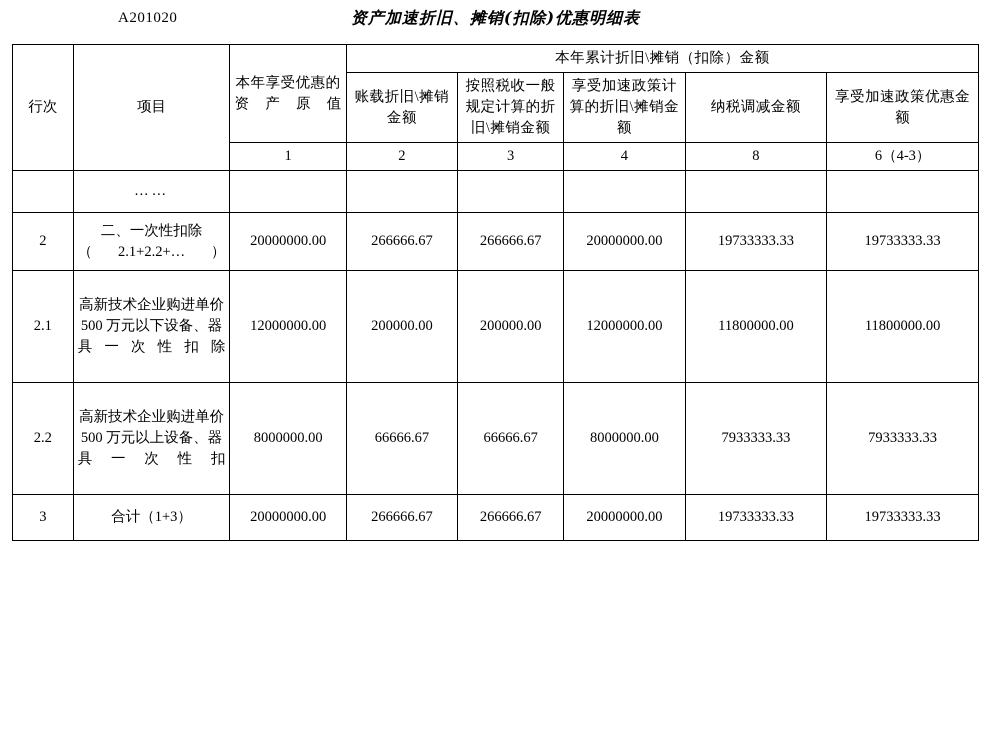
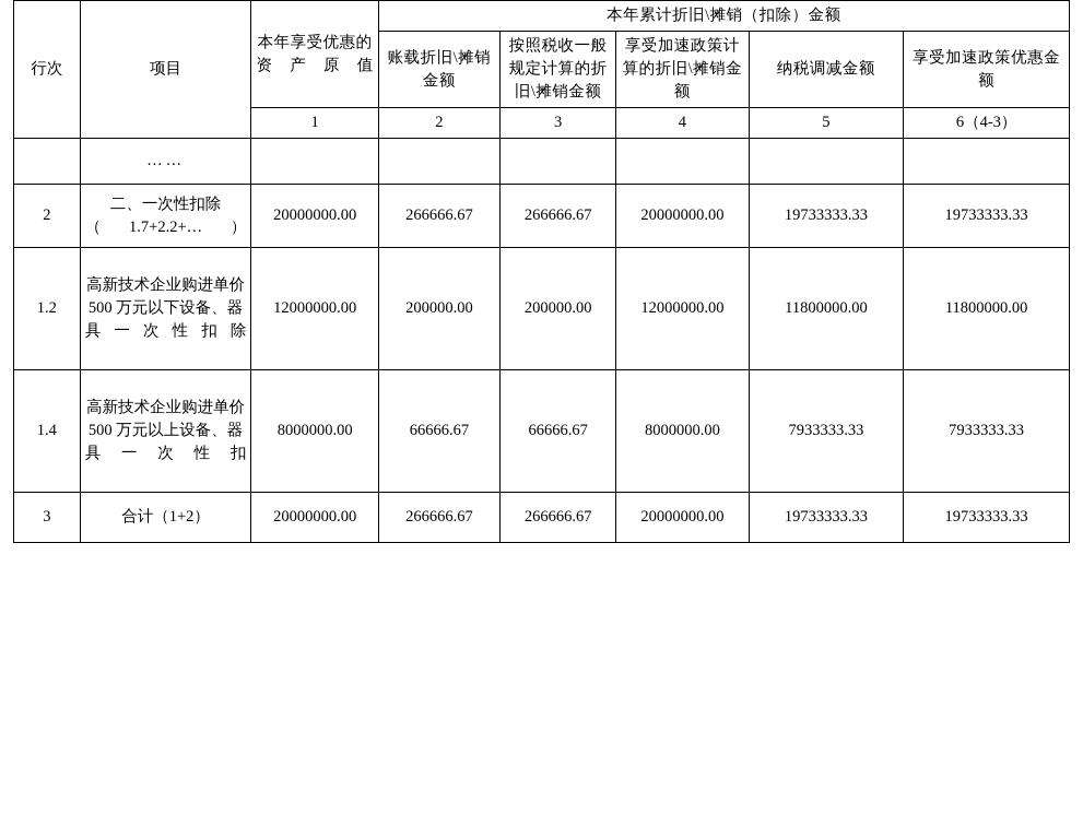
- A201020
- 资产加速折旧、摊销(扣除)优惠明细表
  行次	项目	本年享受优惠的资产原值	本年累计折旧\摊销（扣除）金额
  账载折旧\摊销金额	按照税收一般规定计算的折旧\摊销金额	享受加速政策计算的折旧\摊销金额	纳税调减金额	享受加速政策优惠金额
- 1	2	3	4	8	6（4-3）
+ 1	2	3	4	5	6（4-3）
  	……
- 2	二、一次性扣除（2.1+2.2+…）	20000000.00	266666.67	266666.67	20000000.00	19733333.33	19733333.33
+ 2	二、一次性扣除（1.7+2.2+…）	20000000.00	266666.67	266666.67	20000000.00	19733333.33	19733333.33
- 2.1	高新技术企业购进单价 500 万元以下设备、器具一次性扣除	12000000.00	200000.00	200000.00	12000000.00	11800000.00	11800000.00
+ 1.2	高新技术企业购进单价 500 万元以下设备、器具一次性扣除	12000000.00	200000.00	200000.00	12000000.00	11800000.00	11800000.00
- 2.2	高新技术企业购进单价 500 万元以上设备、器具一次性扣	8000000.00	66666.67	66666.67	8000000.00	7933333.33	7933333.33
+ 1.4	高新技术企业购进单价 500 万元以上设备、器具一次性扣	8000000.00	66666.67	66666.67	8000000.00	7933333.33	7933333.33
- 3	合计（1+3）	20000000.00	266666.67	266666.67	20000000.00	19733333.33	19733333.33
+ 3	合计（1+2）	20000000.00	266666.67	266666.67	20000000.00	19733333.33	19733333.33
